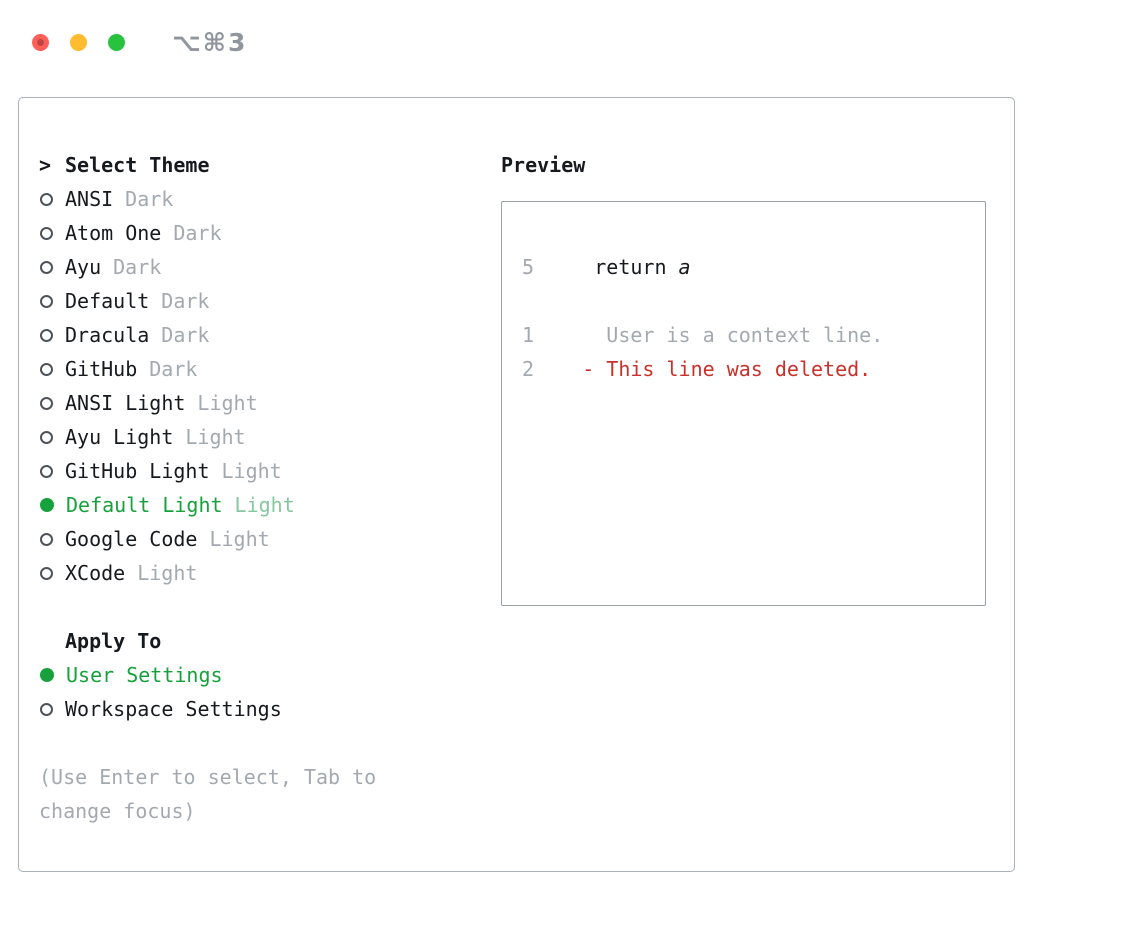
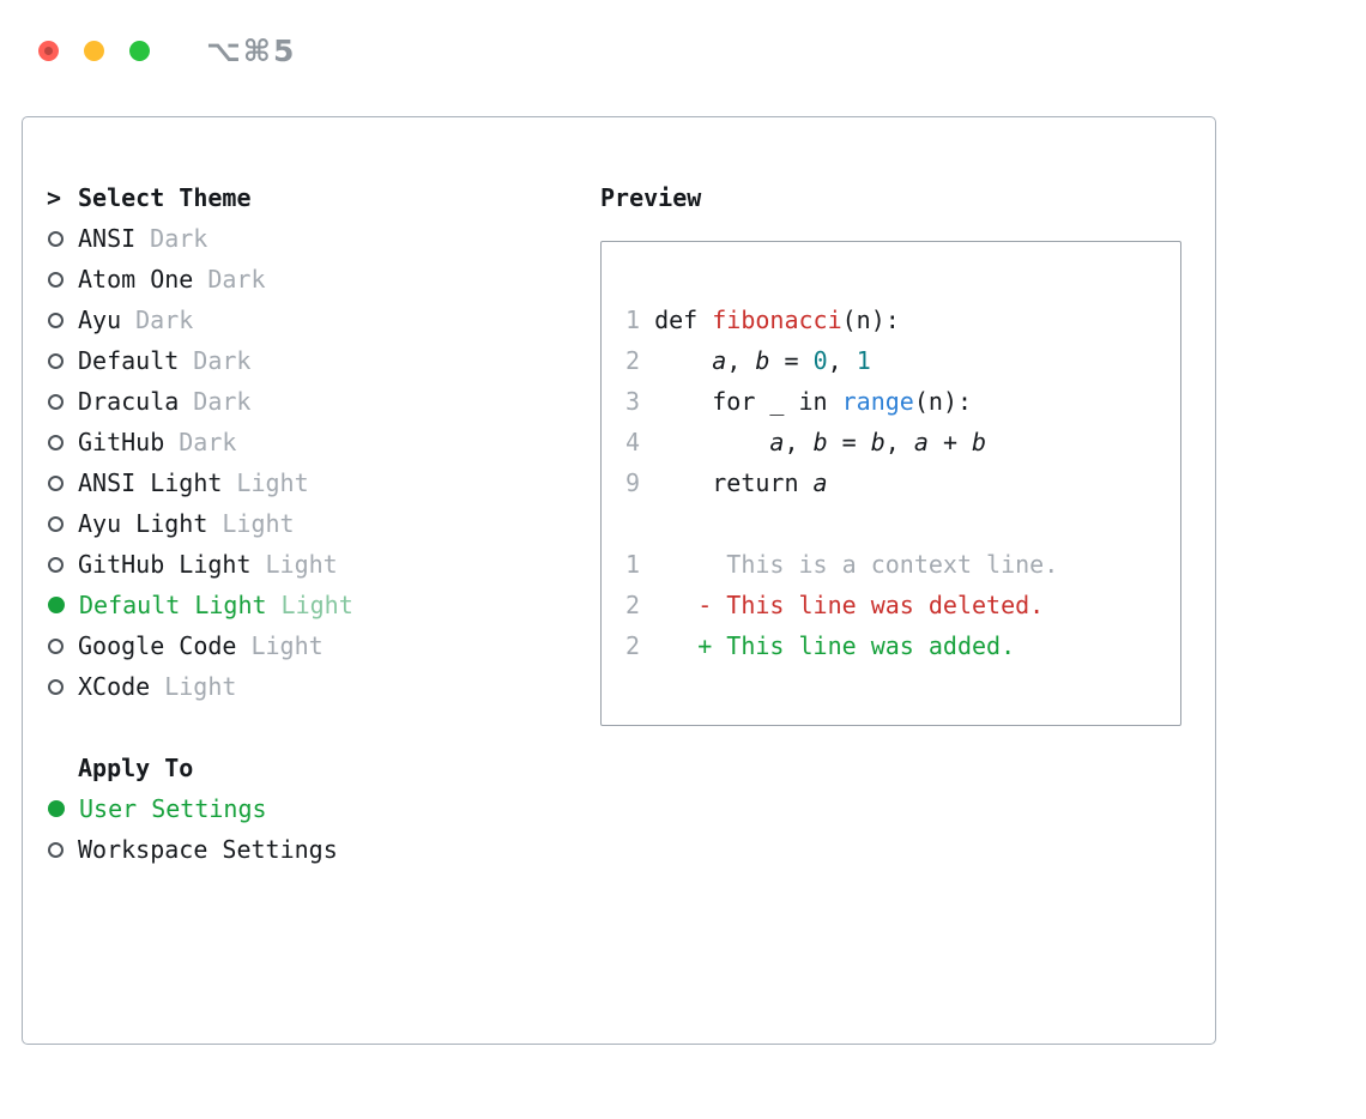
- ⌥⌘3
+ ⌥⌘5
  >
  Select Theme
  ANSI
  Dark
  Atom One
  Dark
  Ayu
  Dark
  Default
  Dark
  Dracula
  Dark
  GitHub
  Dark
  ANSI Light
  Light
  Ayu Light
  Light
  GitHub Light
  Light
  Default Light
  Light
  Google Code
  Light
  XCode
  Light
  Apply To
  User Settings
  Workspace Settings
- (Use Enter to select, Tab to
- change focus)
  Preview
+ 1 def fibonacci(n):
+ 2 a, b = 0, 1
+ 3 for _ in range(n):
+ 4 a, b = b, a + b
- 5 return a
+ 9 return a
- 1 User is a context line.
+ 1 This is a context line.
  2 - This line was deleted.
+ 2 + This line was added.
